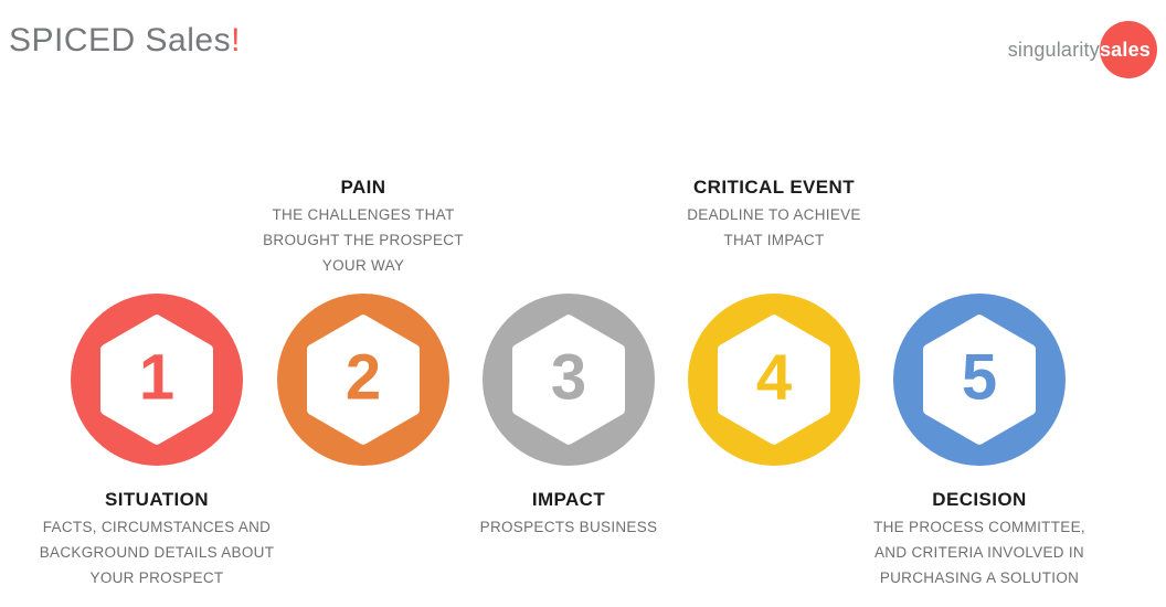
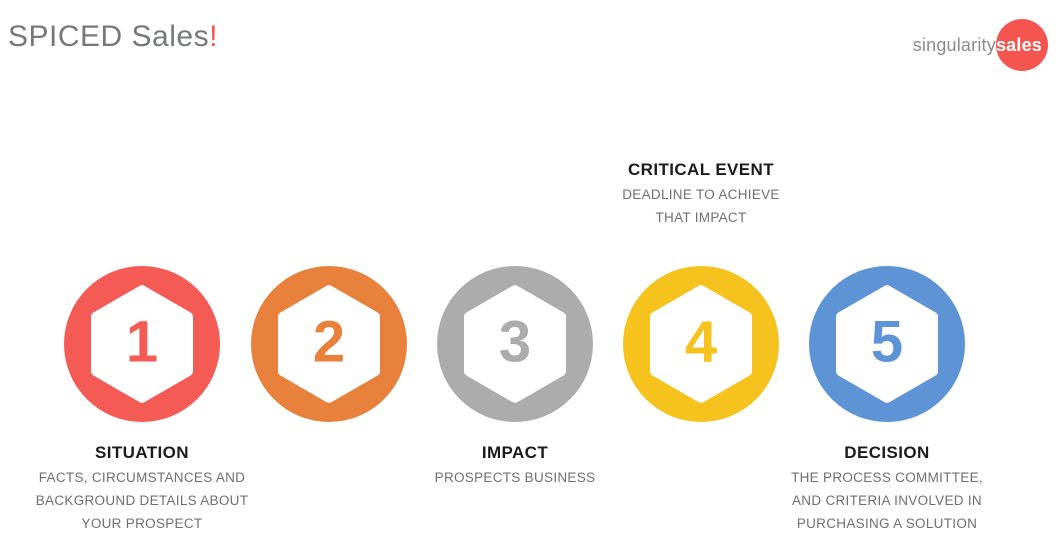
  SPICED Sales!
  singularity
  sales
  1
  SITUATION
  FACTS, CIRCUMSTANCES AND
  BACKGROUND DETAILS ABOUT
  YOUR PROSPECT
- PAIN
- THE CHALLENGES THAT
- BROUGHT THE PROSPECT
- YOUR WAY
  2
  3
  IMPACT
  PROSPECTS BUSINESS
  CRITICAL EVENT
  DEADLINE TO ACHIEVE
  THAT IMPACT
  4
  5
  DECISION
  THE PROCESS COMMITTEE,
  AND CRITERIA INVOLVED IN
  PURCHASING A SOLUTION
